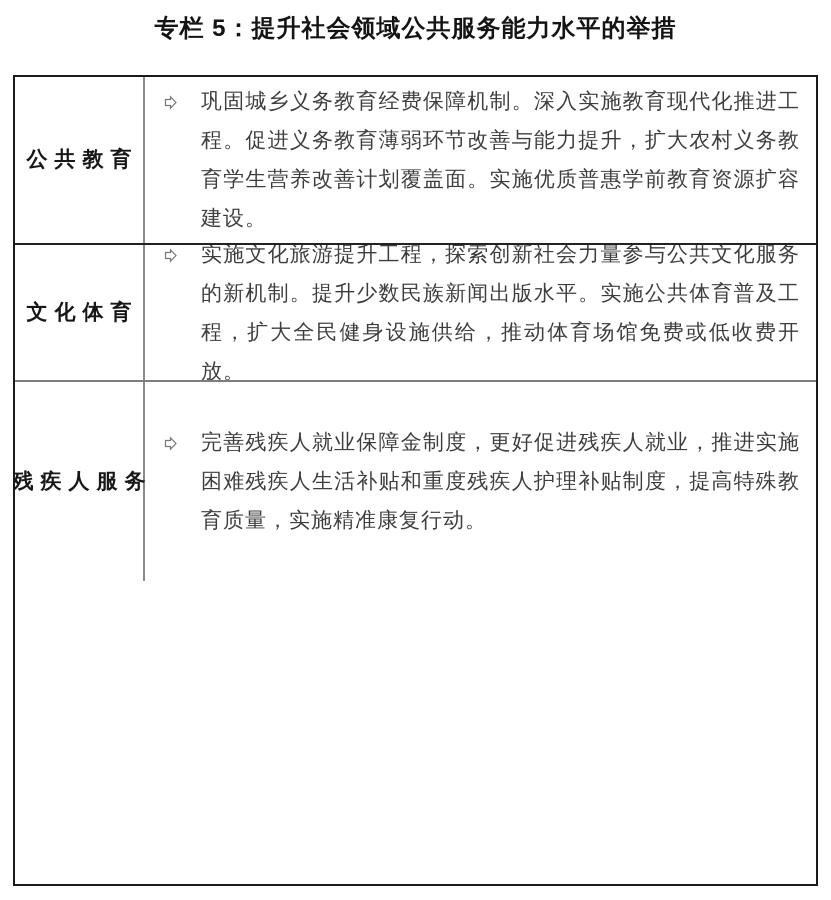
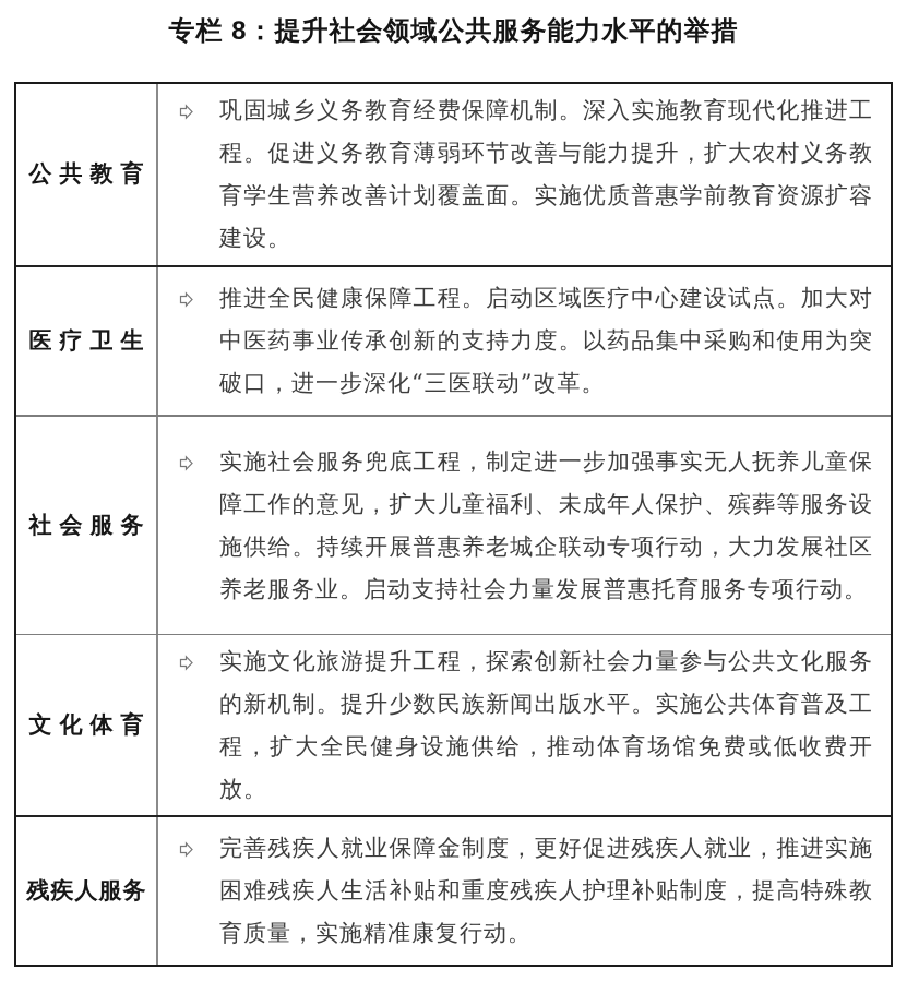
- 专栏 5：提升社会领域公共服务能力水平的举措
+ 专栏 8：提升社会领域公共服务能力水平的举措
  公共教育
  巩固城乡义务教育经费保障机制。深入实施教育现代化推进工程。促进义务教育薄弱环节改善与能力提升，扩大农村义务教育学生营养改善计划覆盖面。实施优质普惠学前教育资源扩容建设。
+ 医疗卫生
+ 推进全民健康保障工程。启动区域医疗中心建设试点。加大对中医药事业传承创新的支持力度。以药品集中采购和使用为突破口，进一步深化“三医联动”改革。
+ 社会服务
+ 实施社会服务兜底工程，制定进一步加强事实无人抚养儿童保障工作的意见，扩大儿童福利、未成年人保护、殡葬等服务设施供给。持续开展普惠养老城企联动专项行动，大力发展社区养老服务业。启动支持社会力量发展普惠托育服务专项行动。
  文化体育
  实施文化旅游提升工程，探索创新社会力量参与公共文化服务的新机制。提升少数民族新闻出版水平。实施公共体育普及工程，扩大全民健身设施供给，推动体育场馆免费或低收费开放。
  残疾人服务
  完善残疾人就业保障金制度，更好促进残疾人就业，推进实施困难残疾人生活补贴和重度残疾人护理补贴制度，提高特殊教育质量，实施精准康复行动。
